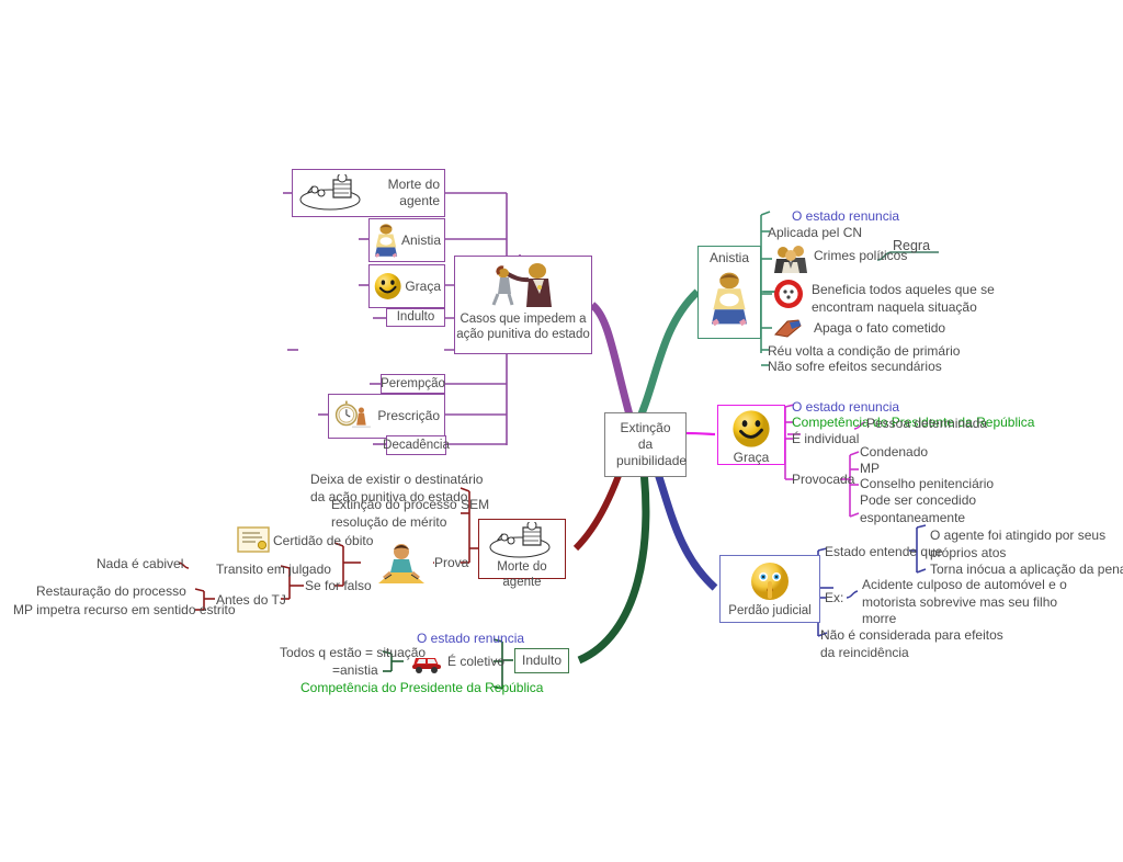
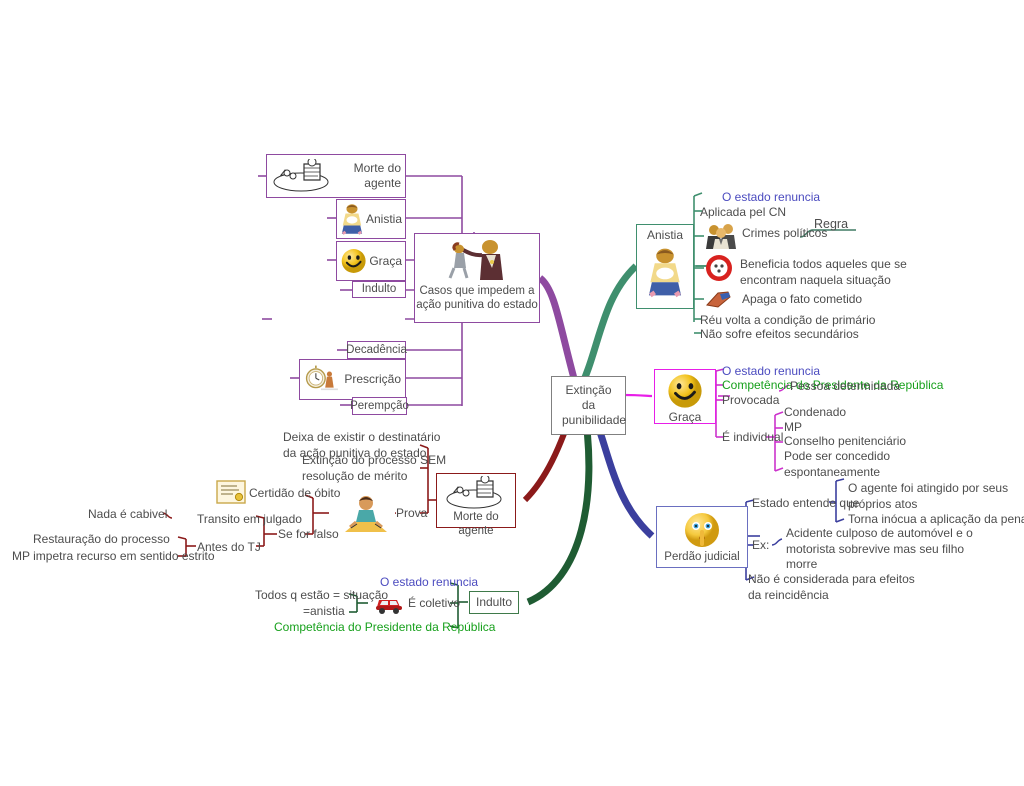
  Extinção da
  punibilidade
  Casos que impedem a
  ação punitiva do estado
  Morte do agente
  Anistia
  Graça
  Indulto
- Perempção
+ Decadência
  Prescrição
- Decadência
+ Perempção
  Anistia
  O estado renuncia
  Aplicada pel CN
  Crimes políticos
  Regra
  Beneficia todos aqueles que se
  encontram naquela situação
  Apaga o fato cometido
  Réu volta a condição de primário
  Não sofre efeitos secundários
  Graça
  O estado renuncia
  Competência do Presidente da República
- É individual
+ Provocada
  Pessoa determinada
- Provocada
+ É individual
  Condenado
  MP
  Conselho penitenciário
  Pode ser concedido
  espontaneamente
  Perdão judicial
  Estado entende que
  O agente foi atingido por seus
  próprios atos
  Torna inócua a aplicação da pen
  Ex:
  Acidente culposo de automóvel e o
  motorista sobrevive mas seu filho
  morre
  Não é considerada para efeitos
  da reincidência
  Morte do agente
  Deixa de existir o destinatário
  da ação punitiva do estado
  Extinção do processo SEM
  resolução de mérito
  Prova
  Certidão de óbito
  Se for falso
  Transito em julgado
  Antes do TJ
  Nada é cabivel
  Restauração do processo
  MP impetra recurso em sentido estrito
  Indulto
  O estado renuncia
  É coletivo
  Competência do Presidente da República
  Todos q estão = situação
  =anistia
